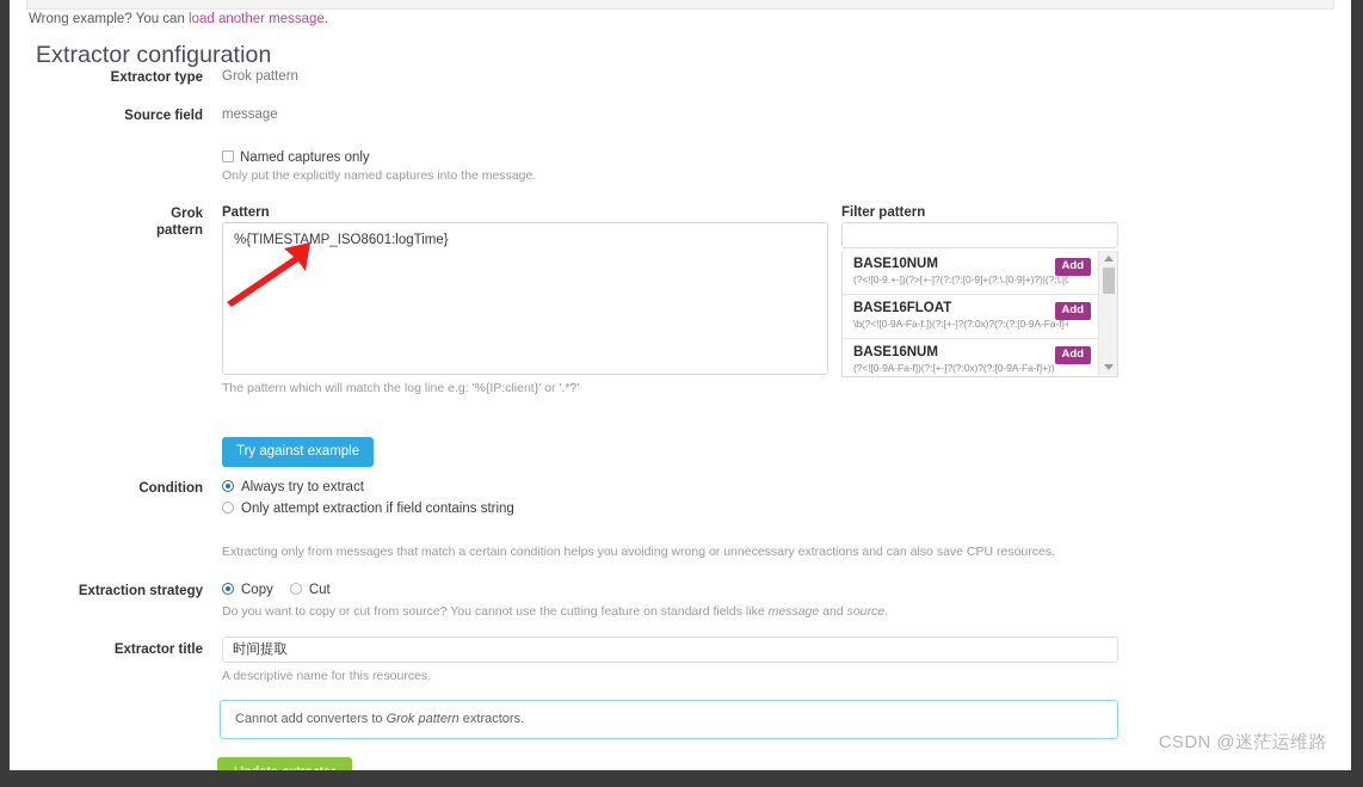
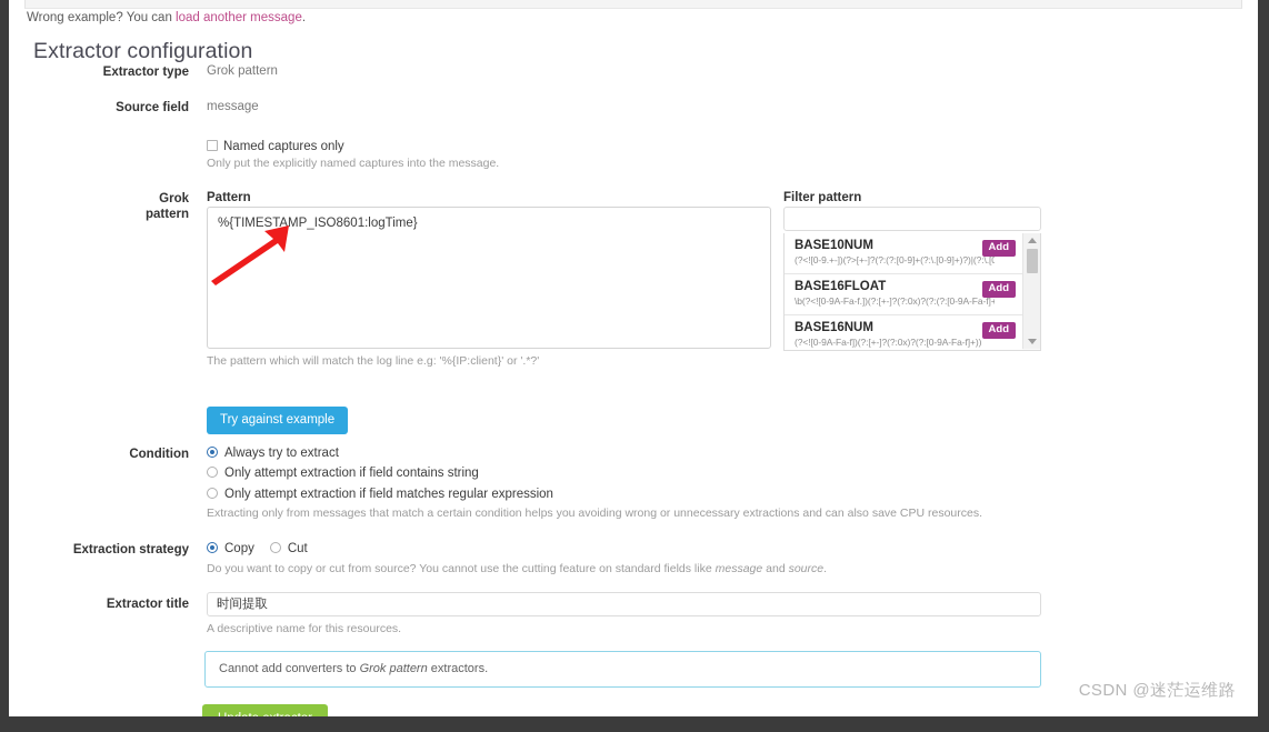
  Wrong example? You can load another message.
  Extractor configuration
  Extractor type
  Grok pattern
  Source field
  message
  Named captures only
  Only put the explicitly named captures into the message.
  Grok
  pattern
  Pattern
  %{TIMESTAMP_ISO8601:logTime}
  The pattern which will match the log line e.g: '%{IP:client}' or '.*?'
  Filter pattern
  BASE10NUM
  (?<![0-9.+-])(?>[+-]?(?:(?:[0-9]+(?:\.[0-9]+)?)|(?:\.[0
  Add
  BASE16FLOAT
  \b(?<![0-9A-Fa-f.])(?:[+-]?(?:0x)?(?:(?:[0-9A-Fa-f]+
  Add
  BASE16NUM
  (?<![0-9A-Fa-f])(?:[+-]?(?:0x)?(?:[0-9A-Fa-f]+))
  Add
  Try against example
  Condition
  Always try to extract
  Only attempt extraction if field contains string
+ Only attempt extraction if field matches regular expression
  Extracting only from messages that match a certain condition helps you avoiding wrong or unnecessary extractions and can also save CPU resources.
  Extraction strategy
  Copy Cut
  Do you want to copy or cut from source? You cannot use the cutting feature on standard fields like message and source.
  Extractor title
  时间提取
  A descriptive name for this resources.
  Cannot add converters to Grok pattern extractors.
  CSDN @迷茫运维路
